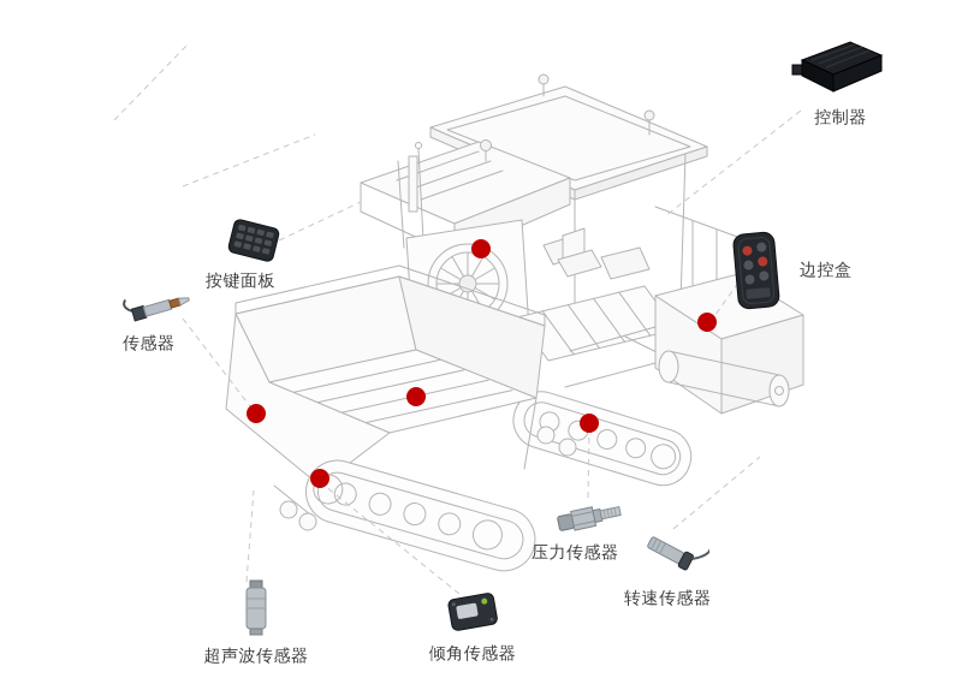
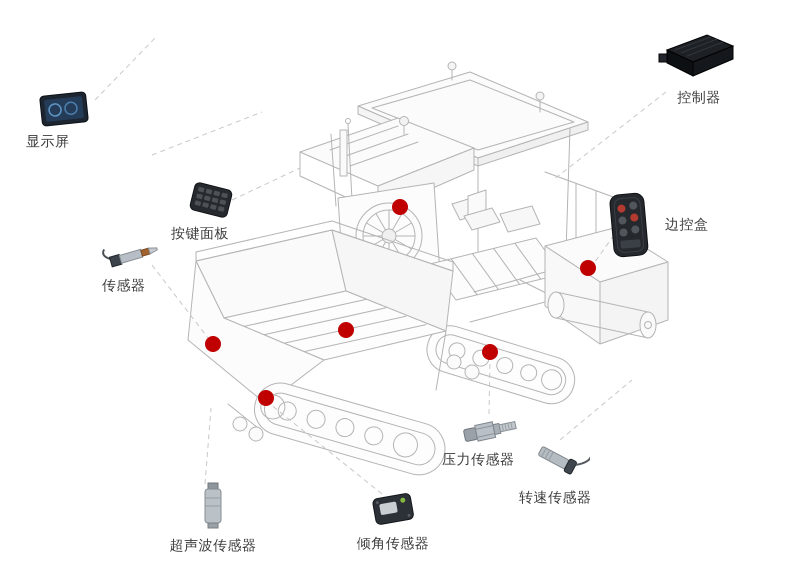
+ 显示屏
  按键面板
  传感器
  控制器
  边控盒
  压力传感器
  转速传感器
  超声波传感器
  倾角传感器
